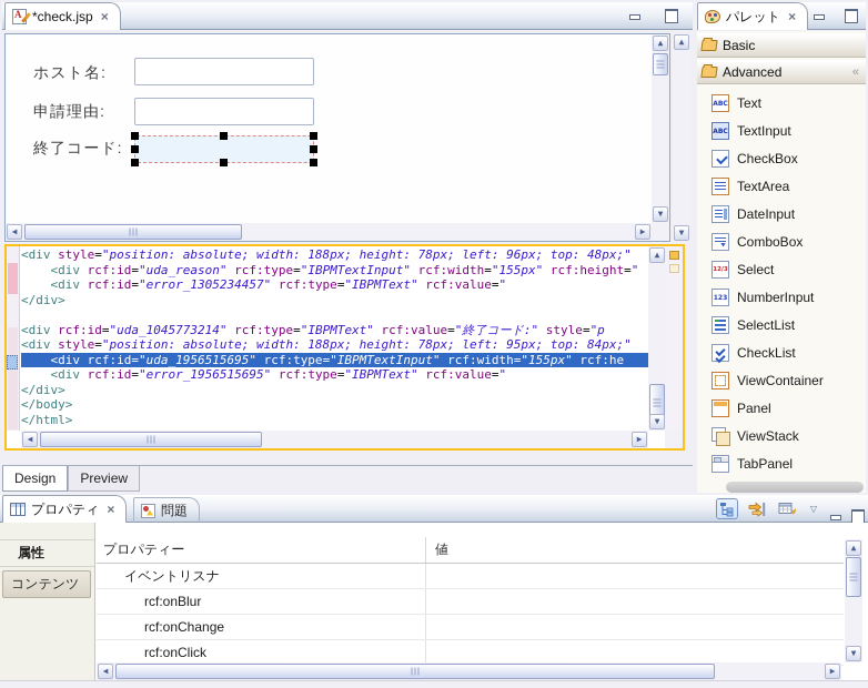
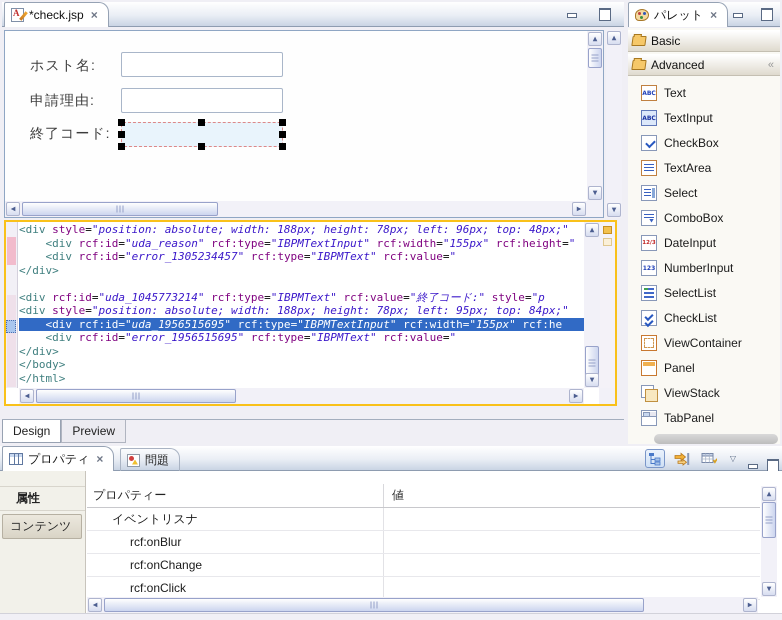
  *check.jsp
  ×
  ホスト名:
  申請理由:
  終了コード:
  <div style="position: absolute; width: 188px; height: 78px; left: 96px; top: 48px;"
  <div rcf:id="uda_reason" rcf:type="IBPMTextInput" rcf:width="155px" rcf:height="
  <div rcf:id="error_1305234457" rcf:type="IBPMText" rcf:value="
  </div>
  <div rcf:id="uda_1045773214" rcf:type="IBPMText" rcf:value="終了コード:" style="p
  <div style="position: absolute; width: 188px; height: 78px; left: 95px; top: 84px;"
  <div rcf:id="uda_1956515695" rcf:type="IBPMTextInput" rcf:width="155px" rcf:he
  <div rcf:id="error_1956515695" rcf:type="IBPMText" rcf:value="
  </div>
  </body>
  </html>
  Design
  Preview
  パレット
  ×
  Basic
  Advanced
  Text
  TextInput
  CheckBox
  TextArea
- DateInput
+ Select
  ComboBox
- Select
+ DateInput
  NumberInput
  SelectList
  CheckList
  ViewContainer
  Panel
  ViewStack
  TabPanel
  プロパティ
  ×
  問題
  属性
  コンテンツ
  プロパティー
  値
  イベントリスナ
  rcf:onBlur
  rcf:onChange
  rcf:onClick
